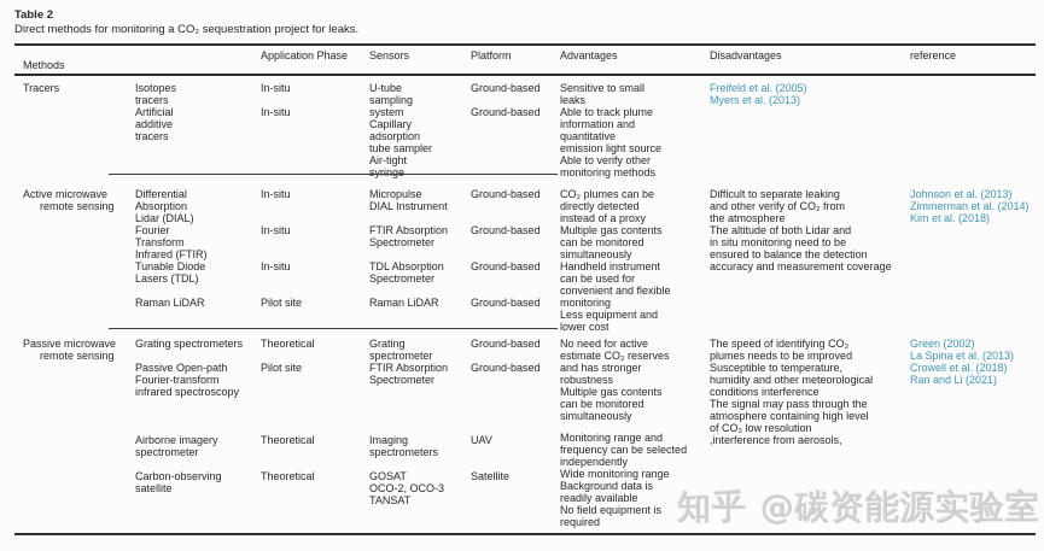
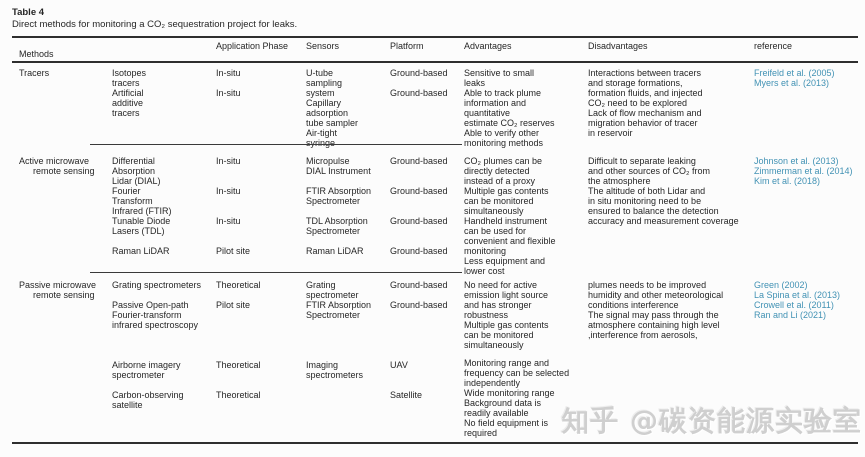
- Table 2
+ Table 4
  Direct methods for monitoring a CO₂ sequestration project for leaks.
  Methods
  Application Phase
  Sensors
  Platform
  Advantages
  Disadvantages
  reference
  Tracers
  Isotopes
  tracers
  Artificial
  additive
  tracers
  In-situ
  In-situ
  U-tube
  sampling
  system
  Capillary
  adsorption
  tube sampler
  Air-tight
  syringe
  Ground-based
  Ground-based
  Sensitive to small
  leaks
  Able to track plume
  information and
  quantitative
- emission light source
+ estimate CO₂ reserves
  Able to verify other
  monitoring methods
+ Interactions between tracers
+ and storage formations,
+ formation fluids, and injected
+ CO₂ need to be explored
+ Lack of flow mechanism and
+ migration behavior of tracer
+ in reservoir
  Freifeld et al. (2005)
  Myers et al. (2013)
  Active microwave
  remote sensing
  Differential
  Absorption
  Lidar (DIAL)
  Fourier
  Transform
  Infrared (FTIR)
  Tunable Diode
  Lasers (TDL)
  Raman LiDAR
  In-situ
  In-situ
  In-situ
  Pilot site
  Micropulse
  DIAL Instrument
  FTIR Absorption
  Spectrometer
  TDL Absorption
  Spectrometer
  Raman LiDAR
  Ground-based
  Ground-based
  Ground-based
  Ground-based
  CO₂ plumes can be
  directly detected
  instead of a proxy
  Multiple gas contents
  can be monitored
  simultaneously
  Handheld instrument
  can be used for
  convenient and flexible
  monitoring
  Less equipment and
  lower cost
  Difficult to separate leaking
- and other verify of CO₂ from
+ and other sources of CO₂ from
  the atmosphere
  The altitude of both Lidar and
  in situ monitoring need to be
  ensured to balance the detection
  accuracy and measurement coverage
  Johnson et al. (2013)
  Zimmerman et al. (2014)
  Kim et al. (2018)
  Passive microwave
  remote sensing
  Grating spectrometers
  Passive Open-path
  Fourier-transform
  infrared spectroscopy
  Airborne imagery
  spectrometer
  Carbon-observing
  satellite
  Theoretical
  Pilot site
  Theoretical
  Theoretical
  Grating
  spectrometer
  FTIR Absorption
  Spectrometer
  Imaging
  spectrometers
- GOSAT
- OCO-2, OCO-3
- TANSAT
  Ground-based
  Ground-based
  UAV
  Satellite
  No need for active
- estimate CO₂ reserves
+ emission light source
  and has stronger
  robustness
  Multiple gas contents
  can be monitored
  simultaneously
  Monitoring range and
  frequency can be selected
  independently
  Wide monitoring range
  Background data is
  readily available
  No field equipment is
  required
- The speed of identifying CO₂
  plumes needs to be improved
- Susceptible to temperature,
  humidity and other meteorological
  conditions interference
  The signal may pass through the
  atmosphere containing high level
- of CO₂ low resolution
  ,interference from aerosols,
  Green (2002)
  La Spina et al. (2013)
- Crowell et al. (2018)
+ Crowell et al. (2011)
  Ran and Li (2021)
  知乎 @碳资能源实验室
